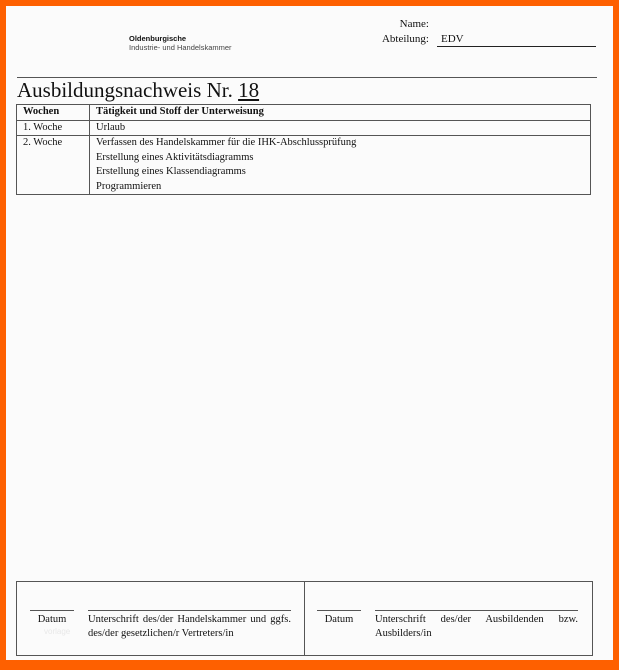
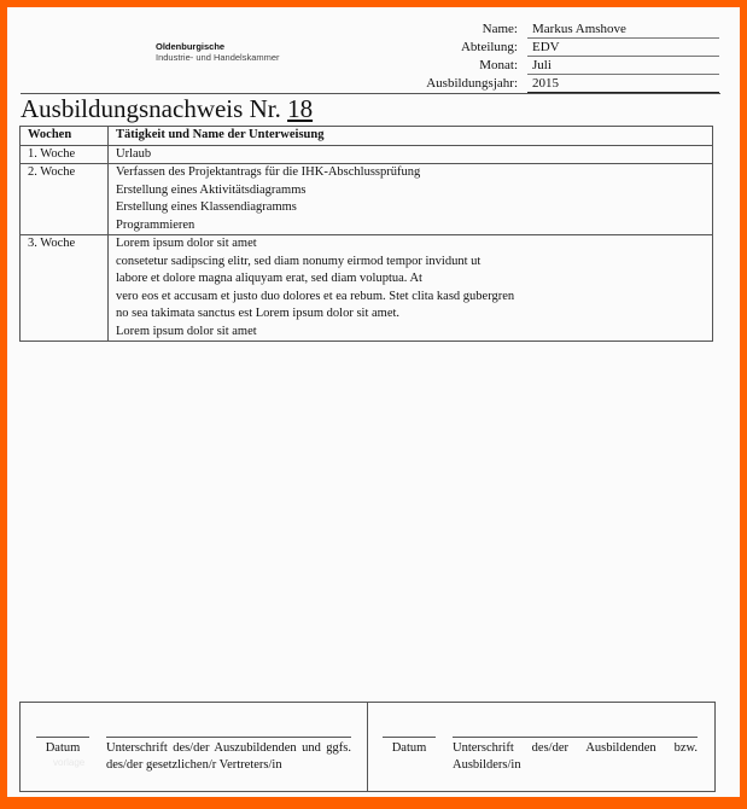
  Oldenburgische
  Industrie- und Handelskammer
  Name:
+ Markus Amshove
  Abteilung:
  EDV
+ Monat:
+ Juli
+ Ausbildungsjahr:
+ 2015
  Ausbildungsnachweis Nr. 18
- Wochen	Tätigkeit und Stoff der Unterweisung
+ Wochen	Tätigkeit und Name der Unterweisung
  1. Woche	Urlaub
- 2. Woche	Verfassen des Handelskammer für die IHK-AbschlussprüfungErstellung eines AktivitätsdiagrammsErstellung eines KlassendiagrammsProgrammieren
+ 2. Woche	Verfassen des Projektantrags für die IHK-AbschlussprüfungErstellung eines AktivitätsdiagrammsErstellung eines KlassendiagrammsProgrammieren
+ 3. Woche	Lorem ipsum dolor sit ametconsetetur sadipscing elitr, sed diam nonumy eirmod tempor invidunt utlabore et dolore magna aliquyam erat, sed diam voluptua. Atvero eos et accusam et justo duo dolores et ea rebum. Stet clita kasd gubergrenno sea takimata sanctus est Lorem ipsum dolor sit amet.Lorem ipsum dolor sit amet
  Datum
- Unterschrift des/der Handelskammer und ggfs. des/der gesetzlichen/r Vertreters/in
+ Unterschrift des/der Auszubildenden und ggfs. des/der gesetzlichen/r Vertreters/in
  Datum
  Unterschrift des/der Ausbildenden bzw. Ausbilders/in
